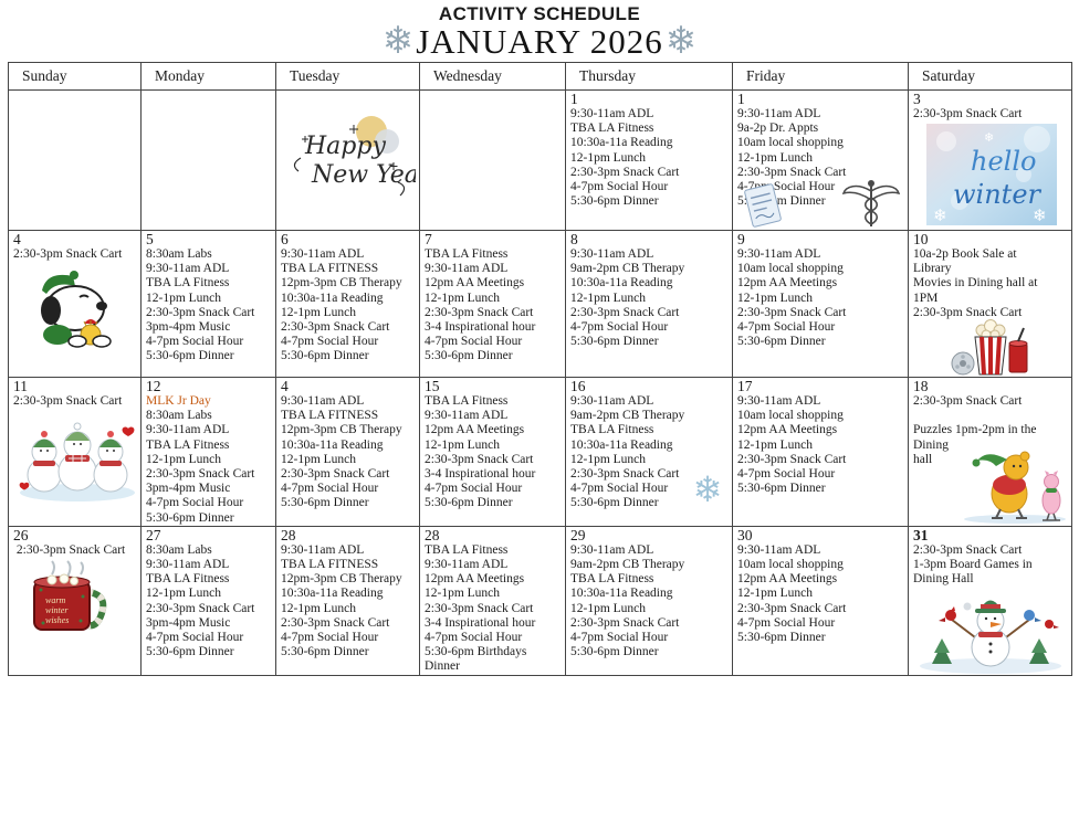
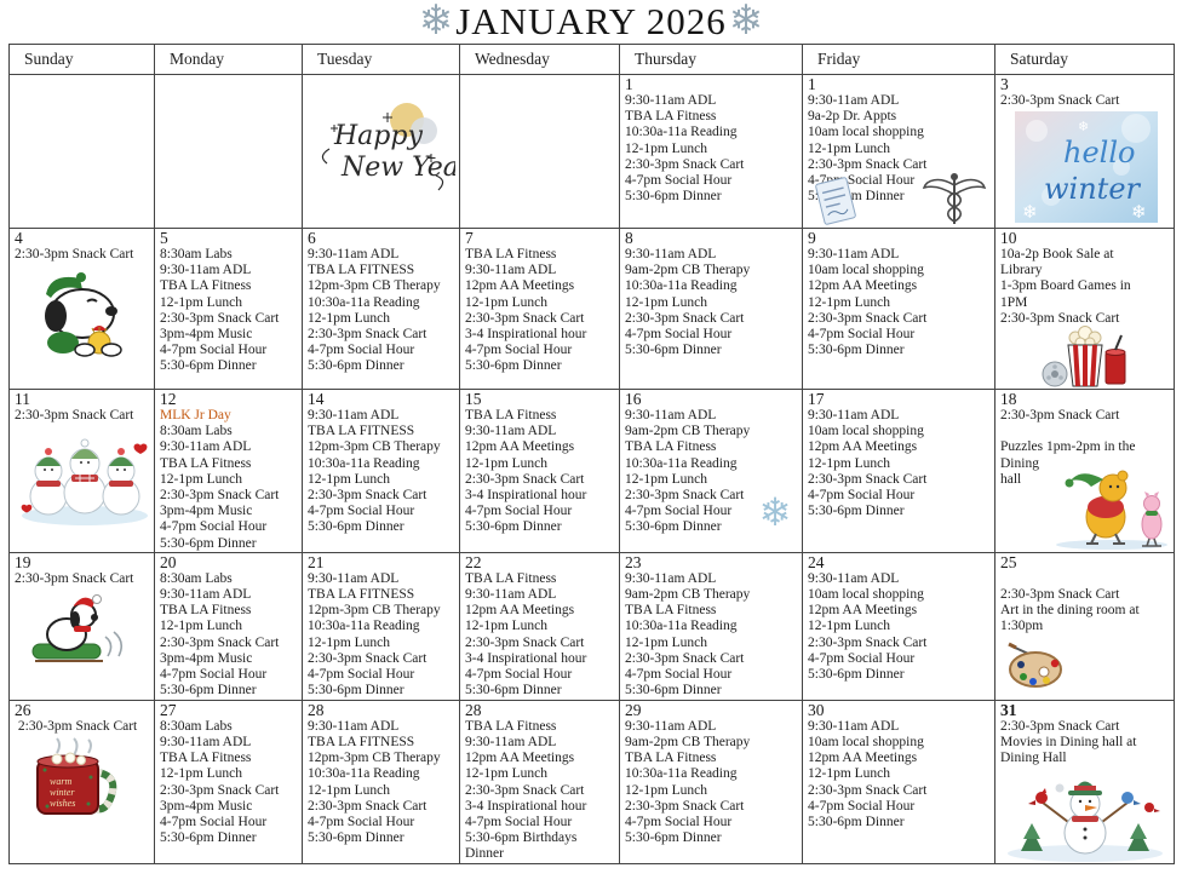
- ACTIVITY SCHEDULE
  ❄
  JANUARY 2026
  ❄
  Sunday	Monday	Tuesday	Wednesday	Thursday	Friday	Saturday
  		Happy New Yea		19:30-11am ADLTBA LA Fitness10:30a-11a Reading12-1pm Lunch2:30-3pm Snack Cart4-7pm Social Hour5:30-6pm Dinner	19:30-11am ADL9a-2p Dr. Appts10am local shopping12-1pm Lunch2:30-3pm Snack Cart4-7p Social Hour5:m Dinner	32:30-3pm Snack Cart hello winter ❄ ❄ ❄
- 42:30-3pm Snack Cart	58:30am Labs9:30-11am ADLTBA LA Fitness12-1pm Lunch2:30-3pm Snack Cart3pm-4pm Music4-7pm Social Hour5:30-6pm Dinner	69:30-11am ADLTBA LA FITNESS12pm-3pm CB Therapy10:30a-11a Reading12-1pm Lunch2:30-3pm Snack Cart4-7pm Social Hour5:30-6pm Dinner	7TBA LA Fitness9:30-11am ADL12pm AA Meetings12-1pm Lunch2:30-3pm Snack Cart3-4 Inspirational hour4-7pm Social Hour5:30-6pm Dinner	89:30-11am ADL9am-2pm CB Therapy10:30a-11a Reading12-1pm Lunch2:30-3pm Snack Cart4-7pm Social Hour5:30-6pm Dinner	99:30-11am ADL10am local shopping12pm AA Meetings12-1pm Lunch2:30-3pm Snack Cart4-7pm Social Hour5:30-6pm Dinner	1010a-2p Book Sale atLibraryMovies in Dining hall at1PM2:30-3pm Snack Cart
+ 42:30-3pm Snack Cart	58:30am Labs9:30-11am ADLTBA LA Fitness12-1pm Lunch2:30-3pm Snack Cart3pm-4pm Music4-7pm Social Hour5:30-6pm Dinner	69:30-11am ADLTBA LA FITNESS12pm-3pm CB Therapy10:30a-11a Reading12-1pm Lunch2:30-3pm Snack Cart4-7pm Social Hour5:30-6pm Dinner	7TBA LA Fitness9:30-11am ADL12pm AA Meetings12-1pm Lunch2:30-3pm Snack Cart3-4 Inspirational hour4-7pm Social Hour5:30-6pm Dinner	89:30-11am ADL9am-2pm CB Therapy10:30a-11a Reading12-1pm Lunch2:30-3pm Snack Cart4-7pm Social Hour5:30-6pm Dinner	99:30-11am ADL10am local shopping12pm AA Meetings12-1pm Lunch2:30-3pm Snack Cart4-7pm Social Hour5:30-6pm Dinner	1010a-2p Book Sale atLibrary1-3pm Board Games in1PM2:30-3pm Snack Cart
- 112:30-3pm Snack Cart	12MLK Jr Day8:30am Labs9:30-11am ADLTBA LA Fitness12-1pm Lunch2:30-3pm Snack Cart3pm-4pm Music4-7pm Social Hour5:30-6pm Dinner	49:30-11am ADLTBA LA FITNESS12pm-3pm CB Therapy10:30a-11a Reading12-1pm Lunch2:30-3pm Snack Cart4-7pm Social Hour5:30-6pm Dinner	15TBA LA Fitness9:30-11am ADL12pm AA Meetings12-1pm Lunch2:30-3pm Snack Cart3-4 Inspirational hour4-7pm Social Hour5:30-6pm Dinner	169:30-11am ADL9am-2pm CB TherapyTBA LA Fitness10:30a-11a Reading12-1pm Lunch2:30-3pm Snack Cart4-7pm Social Hour5:30-6pm Dinner ❄	179:30-11am ADL10am local shopping12pm AA Meetings12-1pm Lunch2:30-3pm Snack Cart4-7pm Social Hour5:30-6pm Dinner	182:30-3pm Snack Cart Puzzles 1pm-2pm in theDininghall
+ 112:30-3pm Snack Cart	12MLK Jr Day8:30am Labs9:30-11am ADLTBA LA Fitness12-1pm Lunch2:30-3pm Snack Cart3pm-4pm Music4-7pm Social Hour5:30-6pm Dinner	149:30-11am ADLTBA LA FITNESS12pm-3pm CB Therapy10:30a-11a Reading12-1pm Lunch2:30-3pm Snack Cart4-7pm Social Hour5:30-6pm Dinner	15TBA LA Fitness9:30-11am ADL12pm AA Meetings12-1pm Lunch2:30-3pm Snack Cart3-4 Inspirational hour4-7pm Social Hour5:30-6pm Dinner	169:30-11am ADL9am-2pm CB TherapyTBA LA Fitness10:30a-11a Reading12-1pm Lunch2:30-3pm Snack Cart4-7pm Social Hour5:30-6pm Dinner ❄	179:30-11am ADL10am local shopping12pm AA Meetings12-1pm Lunch2:30-3pm Snack Cart4-7pm Social Hour5:30-6pm Dinner	182:30-3pm Snack Cart Puzzles 1pm-2pm in theDininghall
+ 192:30-3pm Snack Cart	208:30am Labs9:30-11am ADLTBA LA Fitness12-1pm Lunch2:30-3pm Snack Cart3pm-4pm Music4-7pm Social Hour5:30-6pm Dinner	219:30-11am ADLTBA LA FITNESS12pm-3pm CB Therapy10:30a-11a Reading12-1pm Lunch2:30-3pm Snack Cart4-7pm Social Hour5:30-6pm Dinner	22TBA LA Fitness9:30-11am ADL12pm AA Meetings12-1pm Lunch2:30-3pm Snack Cart3-4 Inspirational hour4-7pm Social Hour5:30-6pm Dinner	239:30-11am ADL9am-2pm CB TherapyTBA LA Fitness10:30a-11a Reading12-1pm Lunch2:30-3pm Snack Cart4-7pm Social Hour5:30-6pm Dinner	249:30-11am ADL10am local shopping12pm AA Meetings12-1pm Lunch2:30-3pm Snack Cart4-7pm Social Hour5:30-6pm Dinner	25 2:30-3pm Snack CartArt in the dining room at1:30pm
- 26 2:30-3pm Snack Cart warm winter wishes	278:30am Labs9:30-11am ADLTBA LA Fitness12-1pm Lunch2:30-3pm Snack Cart3pm-4pm Music4-7pm Social Hour5:30-6pm Dinner	289:30-11am ADLTBA LA FITNESS12pm-3pm CB Therapy10:30a-11a Reading12-1pm Lunch2:30-3pm Snack Cart4-7pm Social Hour5:30-6pm Dinner	28TBA LA Fitness9:30-11am ADL12pm AA Meetings12-1pm Lunch2:30-3pm Snack Cart3-4 Inspirational hour4-7pm Social Hour5:30-6pm BirthdaysDinner	299:30-11am ADL9am-2pm CB TherapyTBA LA Fitness10:30a-11a Reading12-1pm Lunch2:30-3pm Snack Cart4-7pm Social Hour5:30-6pm Dinner	309:30-11am ADL10am local shopping12pm AA Meetings12-1pm Lunch2:30-3pm Snack Cart4-7pm Social Hour5:30-6pm Dinner	312:30-3pm Snack Cart1-3pm Board Games inDining Hall
+ 26 2:30-3pm Snack Cart warm winter wishes	278:30am Labs9:30-11am ADLTBA LA Fitness12-1pm Lunch2:30-3pm Snack Cart3pm-4pm Music4-7pm Social Hour5:30-6pm Dinner	289:30-11am ADLTBA LA FITNESS12pm-3pm CB Therapy10:30a-11a Reading12-1pm Lunch2:30-3pm Snack Cart4-7pm Social Hour5:30-6pm Dinner	28TBA LA Fitness9:30-11am ADL12pm AA Meetings12-1pm Lunch2:30-3pm Snack Cart3-4 Inspirational hour4-7pm Social Hour5:30-6pm BirthdaysDinner	299:30-11am ADL9am-2pm CB TherapyTBA LA Fitness10:30a-11a Reading12-1pm Lunch2:30-3pm Snack Cart4-7pm Social Hour5:30-6pm Dinner	309:30-11am ADL10am local shopping12pm AA Meetings12-1pm Lunch2:30-3pm Snack Cart4-7pm Social Hour5:30-6pm Dinner	312:30-3pm Snack CartMovies in Dining hall atDining Hall
